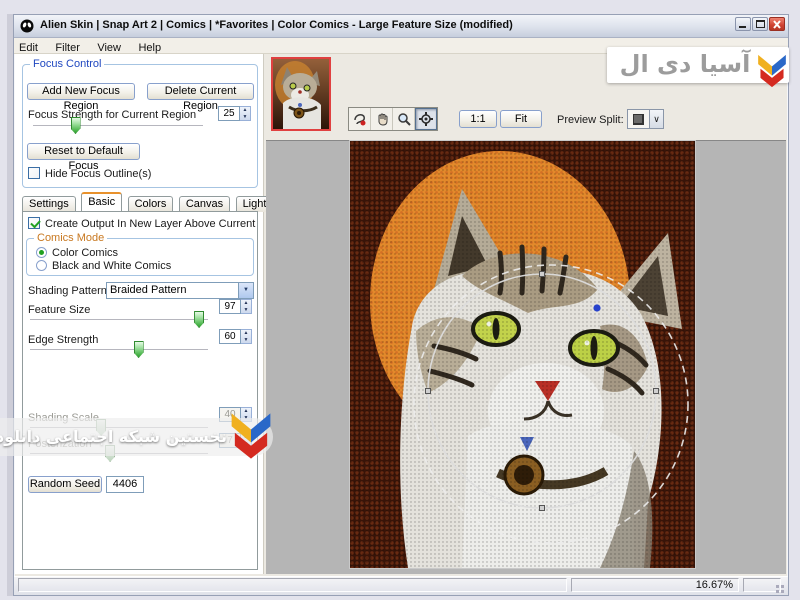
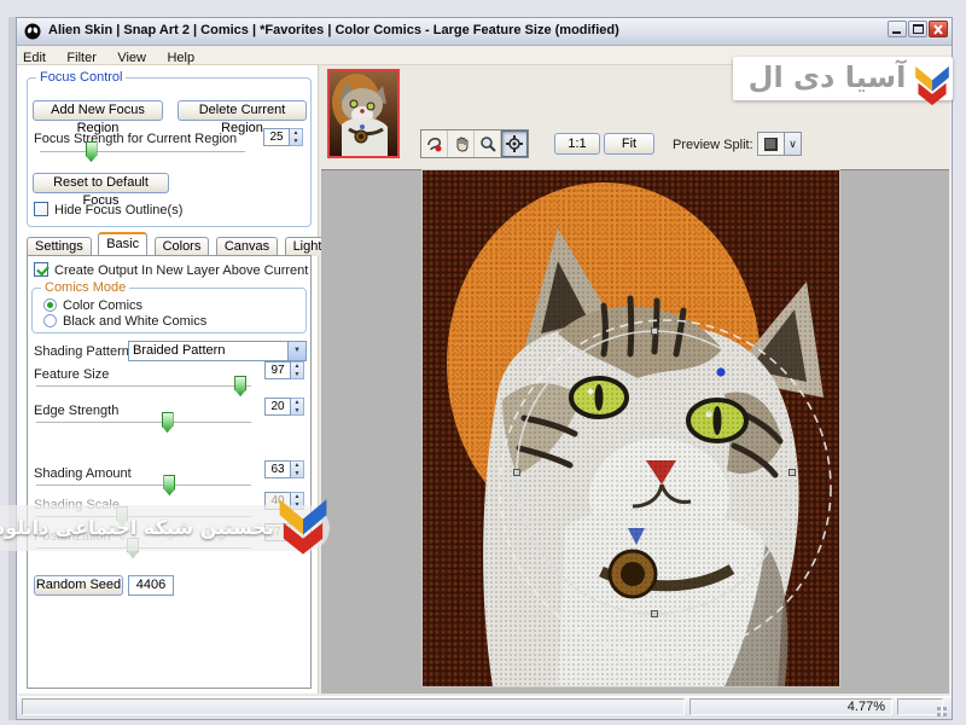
  Alien Skin | Snap Art 2 | Comics | *Favorites | Color Comics - Large Feature Size (modified)
  Edit Filter View Help
  Focus Control
  Add New Focus Region
  Delete Current Region
  Focus Strength for Current Region
  25
  Reset to Default Focus
  Hide Focus Outline(s)
  Settings Basic Colors Canvas Light
  Create Output In New Layer Above Current
  Comics Mode
  Color Comics
  Black and White Comics
  Shading Pattern
  Braided Pattern
  Feature Size
  97
  Edge Strength
- 60
+ 20
+ Shading Amount
+ 63
  Shading Scale
  Posterization
  7
  Random Seed
  4406
  1:1
  Fit
  Preview Split:
  ∨
- 16.67%
+ 4.77%
  نخستین شبکه اجتماعی دانلو
  آسیا دی ال
